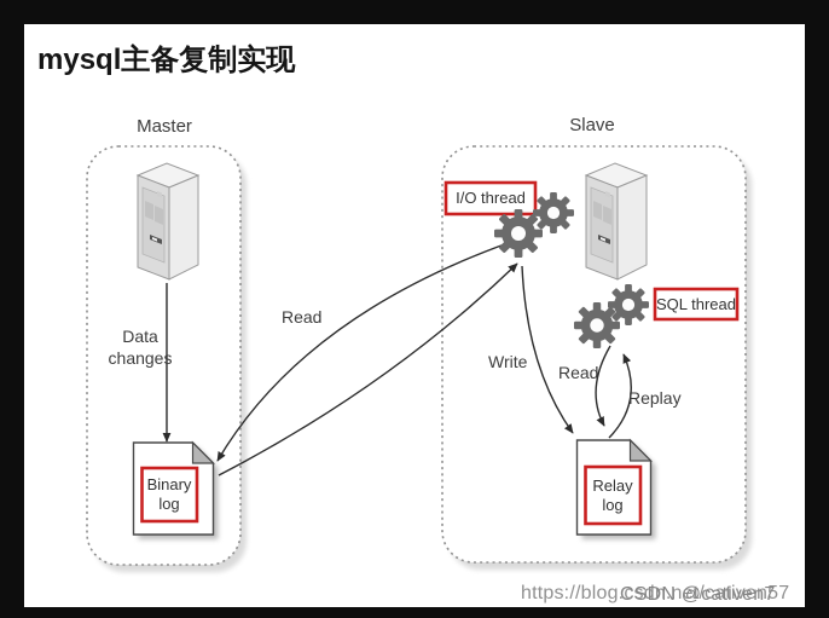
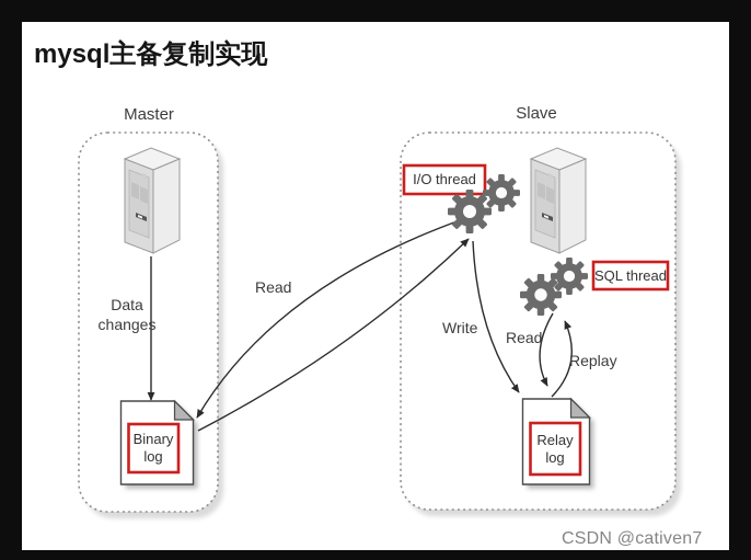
  mysql主备复制实现
  Master
  Slave
  Data
  changes
  Read
  Write
  Read
  Replay
  I/O thread
  SQL thread
  Binary
  log
  Relay
  log
- https://blog.csdn.net/cativen57
  CSDN @cativen7
